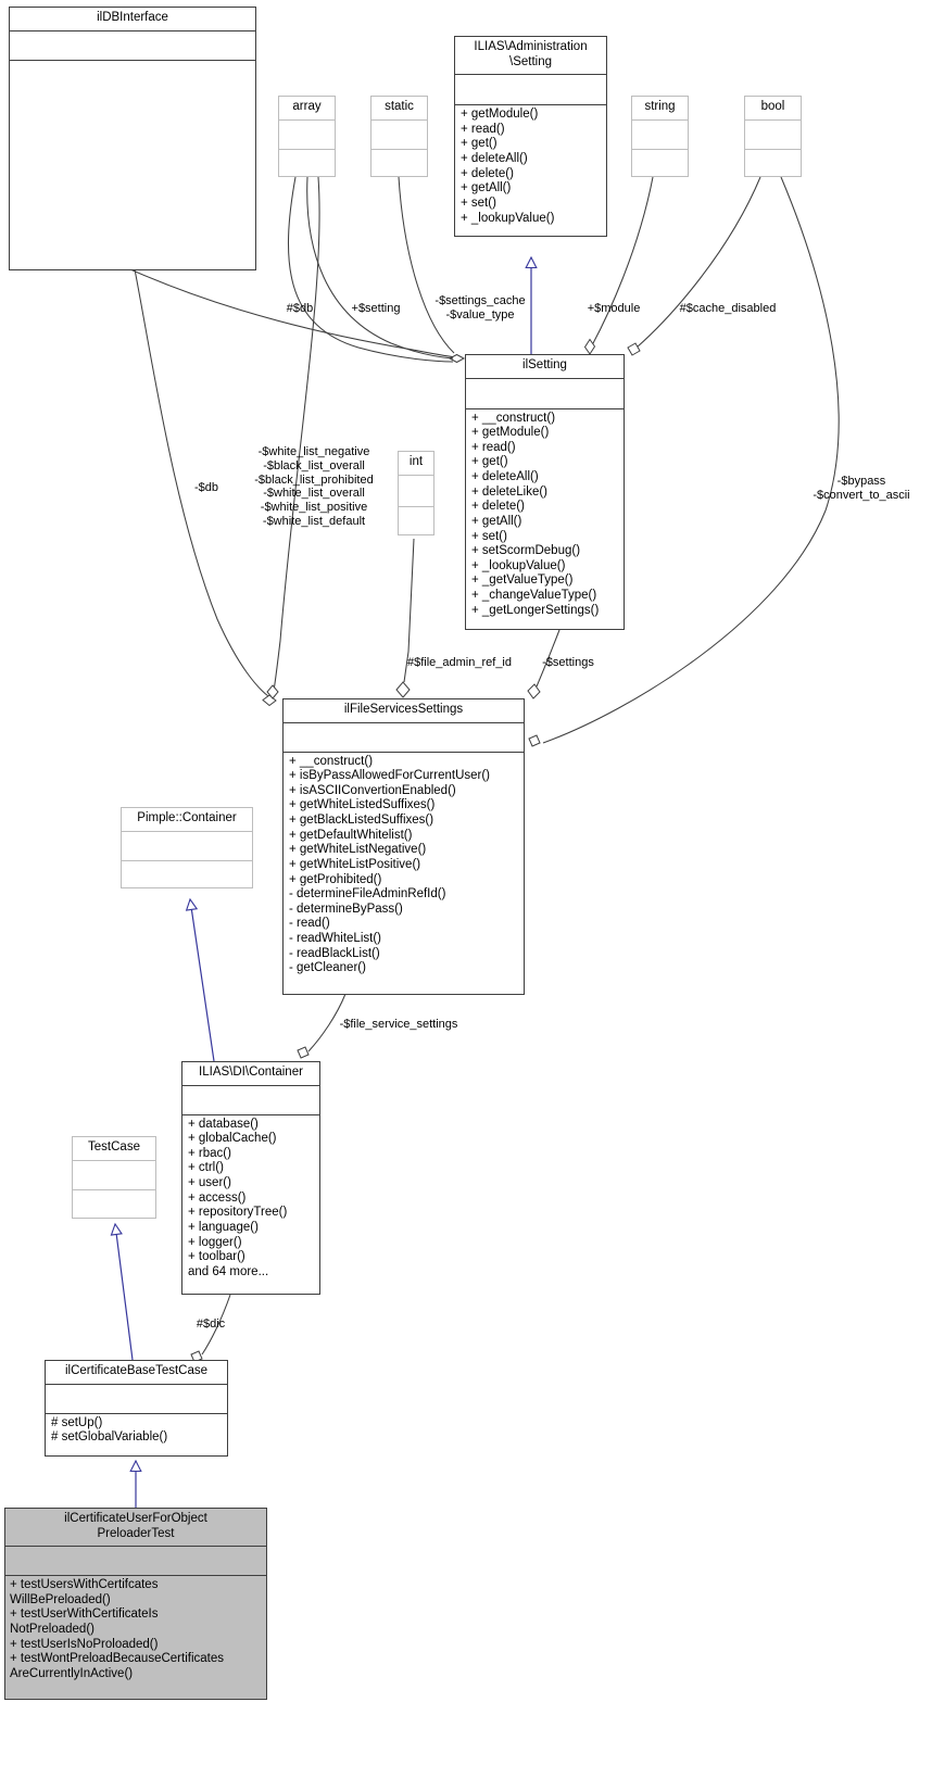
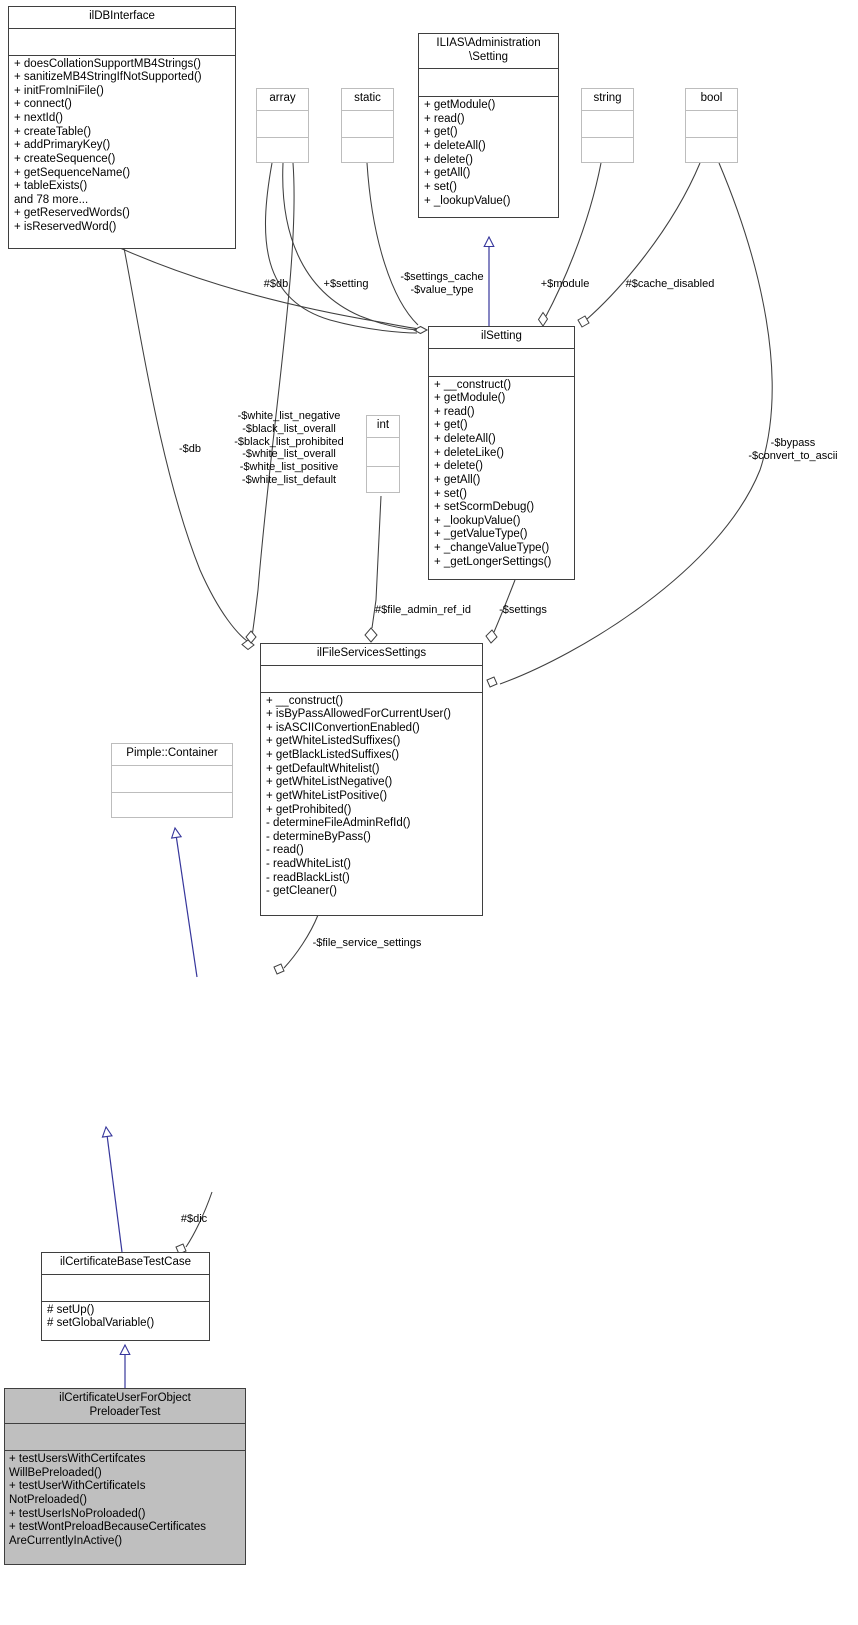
  ilDBInterface
+ + doesCollationSupportMB4Strings()
+ + sanitizeMB4StringIfNotSupported()
+ + initFromIniFile()
+ + connect()
+ + nextId()
+ + createTable()
+ + addPrimaryKey()
+ + createSequence()
+ + getSequenceName()
+ + tableExists()
+ and 78 more...
+ + getReservedWords()
+ + isReservedWord()
  array
  static
  ILIAS\Administration
  \Setting
  + getModule()
  + read()
  + get()
  + deleteAll()
  + delete()
  + getAll()
  + set()
  + _lookupValue()
  string
  bool
  int
  ilSetting
  + __construct()
  + getModule()
  + read()
  + get()
  + deleteAll()
  + deleteLike()
  + delete()
  + getAll()
  + set()
  + setScormDebug()
  + _lookupValue()
  + _getValueType()
  + _changeValueType()
  + _getLongerSettings()
  ilFileServicesSettings
  + __construct()
  + isByPassAllowedForCurrentUser()
  + isASCIIConvertionEnabled()
  + getWhiteListedSuffixes()
  + getBlackListedSuffixes()
  + getDefaultWhitelist()
  + getWhiteListNegative()
  + getWhiteListPositive()
  + getProhibited()
  - determineFileAdminRefId()
  - determineByPass()
  - read()
  - readWhiteList()
  - readBlackList()
  - getCleaner()
  Pimple::Container
- ILIAS\DI\Container
- + database()
- + globalCache()
- + rbac()
- + ctrl()
- + user()
- + access()
- + repositoryTree()
- + language()
- + logger()
- + toolbar()
- and 64 more...
- TestCase
  ilCertificateBaseTestCase
  # setUp()
  # setGlobalVariable()
  ilCertificateUserForObject
  PreloaderTest
  + testUsersWithCertifcates
  WillBePreloaded()
  + testUserWithCertificateIs
  NotPreloaded()
  + testUserIsNoProloaded()
  + testWontPreloadBecauseCertificates
  AreCurrentlyInActive()
  #$db
  +$setting
  -$settings_cache
  -$value_type
  +$module
  #$cache_disabled
  -$db
  -$white_list_negative
  -$black_list_overall
  -$black_list_prohibited
  -$white_list_overall
  -$white_list_positive
  -$white_list_default
  -$bypass
  -$convert_to_ascii
  #$file_admin_ref_id
  -$settings
  -$file_service_settings
  #$dic
